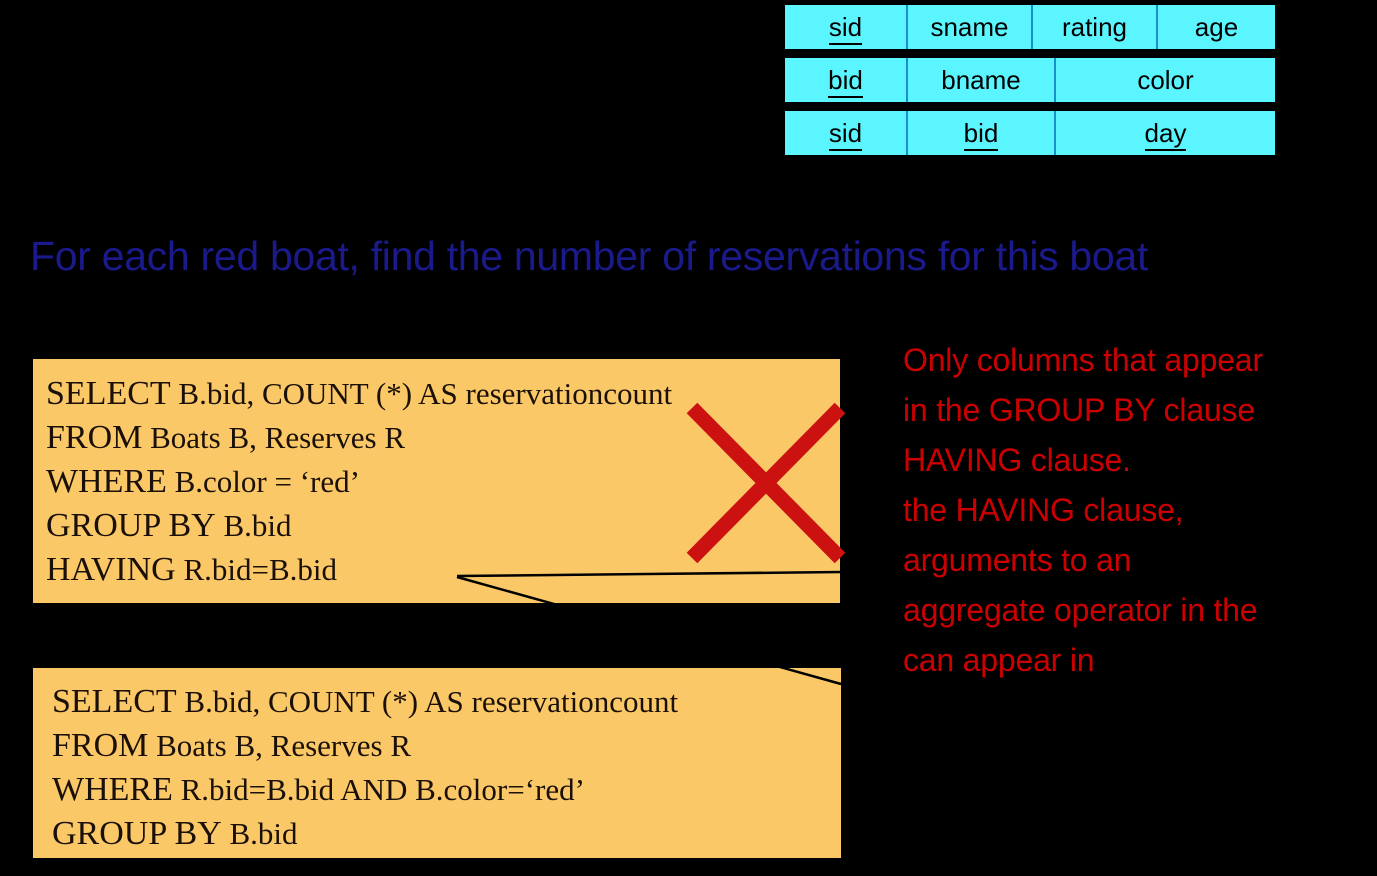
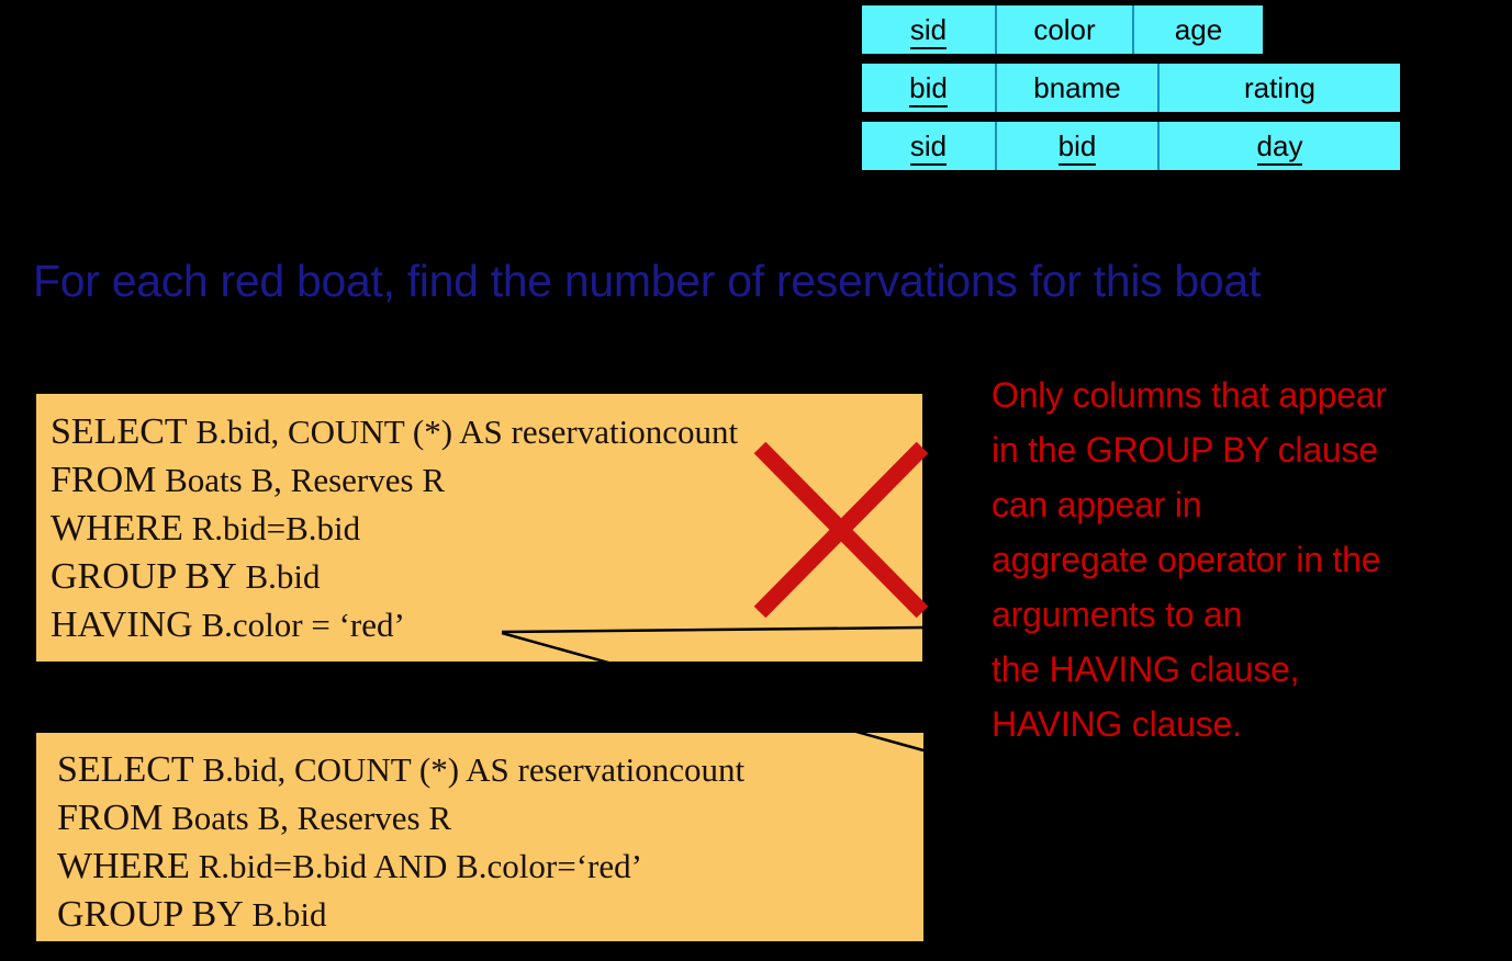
  sid
- sname
- rating
+ color
  age
  bid
  bname
- color
+ rating
  sid
  bid
  day
  For each red boat, find the number of reservations for this boat
  SELECT B.bid, COUNT (*) AS reservationcount
  FROM Boats B, Reserves R
- WHERE B.color = ‘red’
+ WHERE R.bid=B.bid
  GROUP BY B.bid
- HAVING R.bid=B.bid
+ HAVING B.color = ‘red’
  SELECT B.bid, COUNT (*) AS reservationcount
  FROM Boats B, Reserves R
  WHERE R.bid=B.bid AND B.color=‘red’
  GROUP BY B.bid
  Only columns that appear
  in the GROUP BY clause
- HAVING clause.
+ can appear in
- the HAVING clause,
+ aggregate operator in the
  arguments to an
- aggregate operator in the
+ the HAVING clause,
- can appear in
+ HAVING clause.
